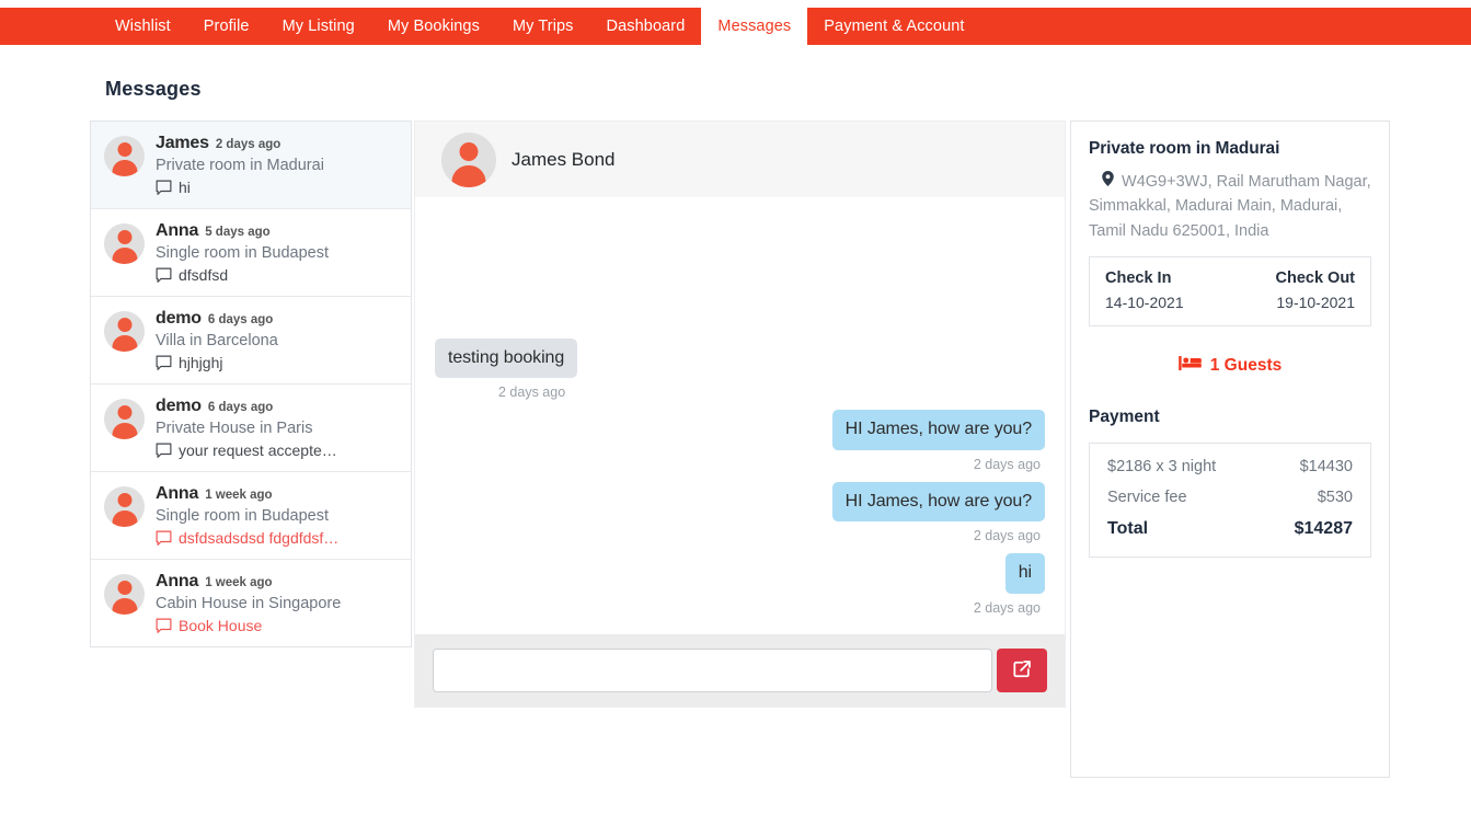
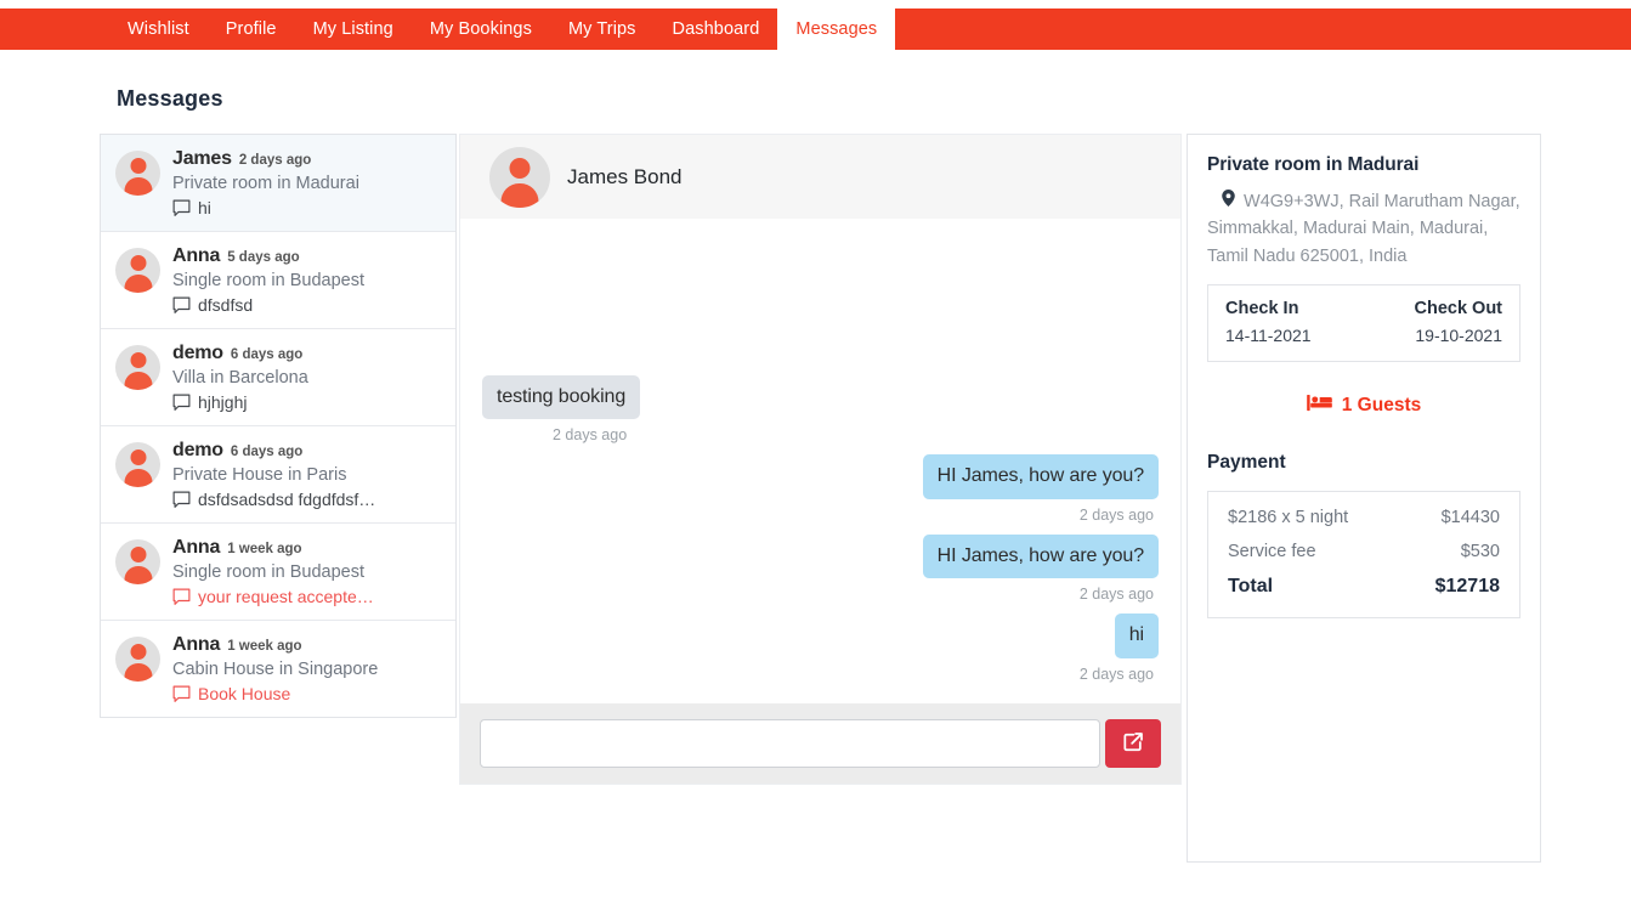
  Wishlist
  Profile
  My Listing
  My Bookings
  My Trips
  Dashboard
  Messages
- Payment & Account
  Messages
  James
  2 days ago
  Private room in Madurai
  hi
  Anna
  5 days ago
  Single room in Budapest
  dfsdfsd
  demo
  6 days ago
  Villa in Barcelona
  hjhjghj
  demo
  6 days ago
  Private House in Paris
- your request accepte…
+ dsfdsadsdsd fdgdfdsf…
  Anna
  1 week ago
  Single room in Budapest
- dsfdsadsdsd fdgdfdsf…
+ your request accepte…
  Anna
  1 week ago
  Cabin House in Singapore
  Book House
  James Bond
  testing booking
  2 days ago
  HI James, how are you?
  2 days ago
  HI James, how are you?
  2 days ago
  hi
  2 days ago
  Private room in Madurai
  W4G9+3WJ, Rail Marutham Nagar, Simmakkal, Madurai Main, Madurai, Tamil Nadu 625001, India
  Check In
- 14-10-2021
+ 14-11-2021
  Check Out
  19-10-2021
  1 Guests
  Payment
- $2186 x 3 night
+ $2186 x 5 night
  $14430
  Service fee
  $530
  Total
- $14287
+ $12718
